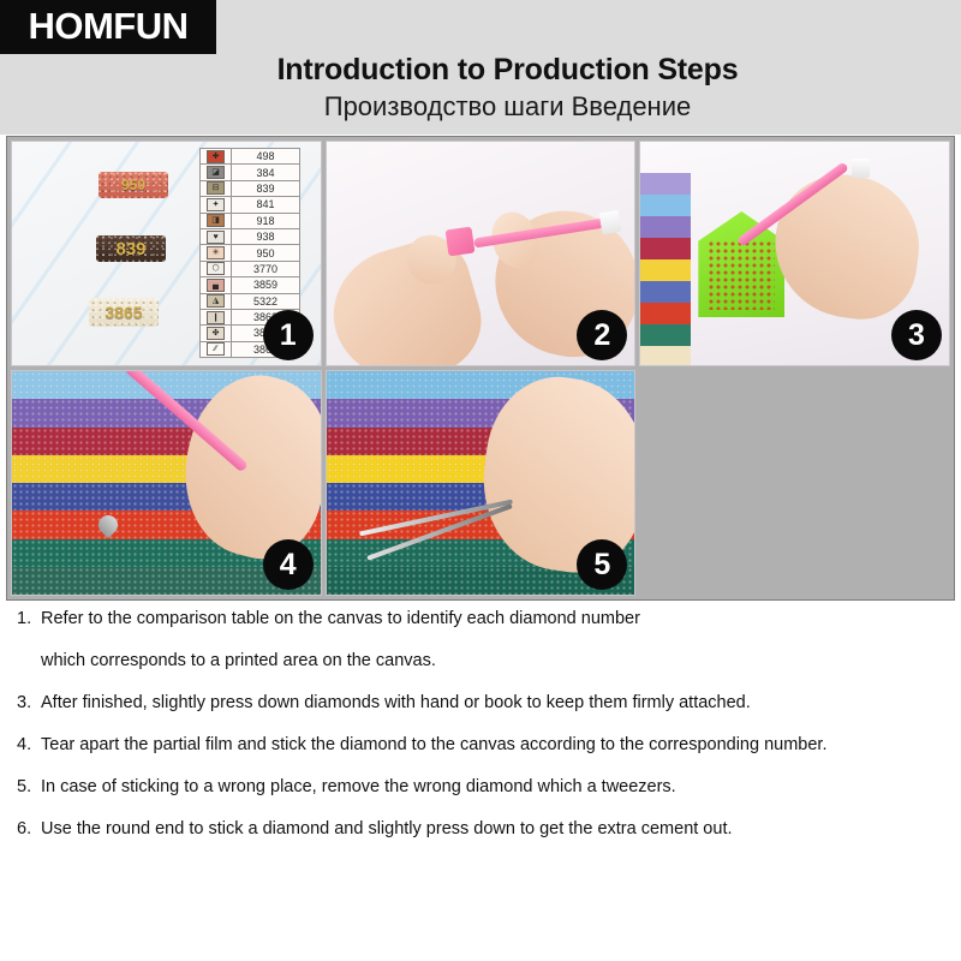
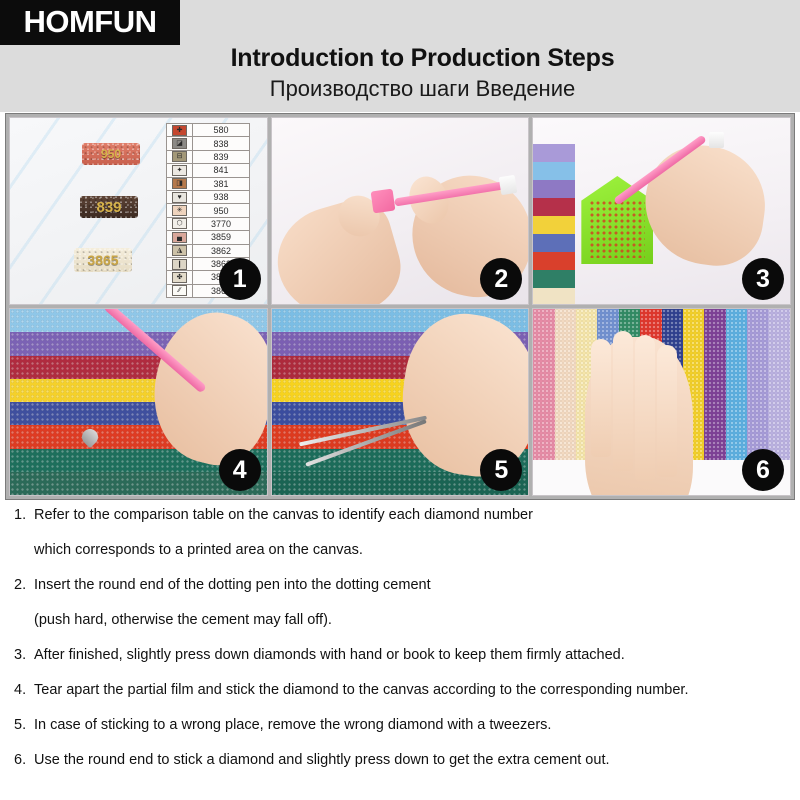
  HOMFUN
  Introduction to Production Steps
  Производство шаги Введение
  950
  839
  3865
- 	498
+ 	580
- 	384
+ 	838
  	839
  	841
- 	918
+ 	381
  	938
  	950
  	3770
  	3859
- 	5322
+ 	3862
  1
  2
  3
  4
  5
+ 6
  1.
  Refer to the comparison table on the canvas to identify each diamond number
  which corresponds to a printed area on the canvas.
+ 2.
+ Insert the round end of the dotting pen into the dotting cement
+ (push hard, otherwise the cement may fall off).
  3.
  After finished, slightly press down diamonds with hand or book to keep them firmly attached.
  4.
  Tear apart the partial film and stick the diamond to the canvas according to the corresponding number.
  5.
- In case of sticking to a wrong place, remove the wrong diamond which a tweezers.
+ In case of sticking to a wrong place, remove the wrong diamond with a tweezers.
  6.
  Use the round end to stick a diamond and slightly press down to get the extra cement out.
